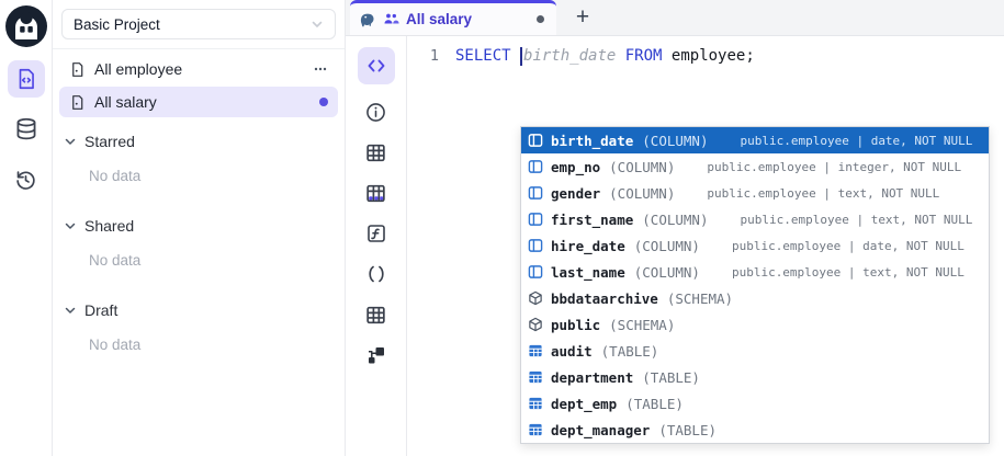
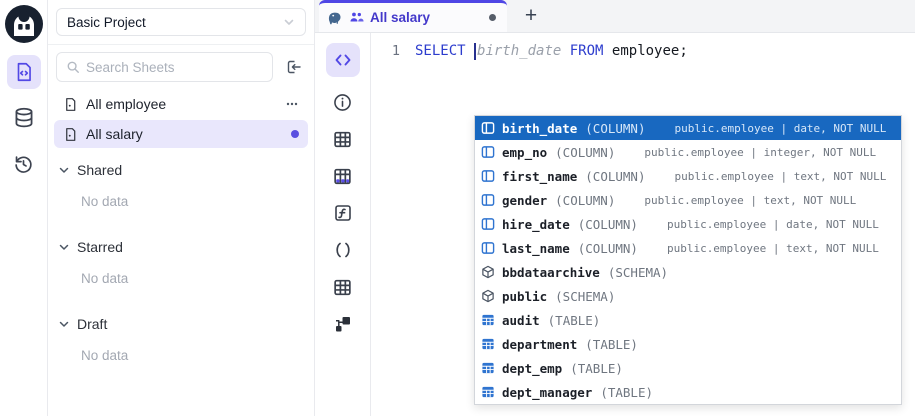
  Basic Project
+ Search Sheets
  All employee
  All salary
- Starred
+ Shared
  No data
- Shared
+ Starred
  No data
  Draft
  No data
  All salary
  +
  1
  SELECT
  birth_date
  FROM
  employee;
  birth_date
  (COLUMN)
  public.employee | date, NOT NULL
  emp_no
  (COLUMN)
  public.employee | integer, NOT NULL
- gender
+ first_name
  (COLUMN)
  public.employee | text, NOT NULL
- first_name
+ gender
  (COLUMN)
  public.employee | text, NOT NULL
  hire_date
  (COLUMN)
  public.employee | date, NOT NULL
  last_name
  (COLUMN)
  public.employee | text, NOT NULL
  bbdataarchive
  (SCHEMA)
  public
  (SCHEMA)
  audit
  (TABLE)
  department
  (TABLE)
  dept_emp
  (TABLE)
  dept_manager
  (TABLE)
